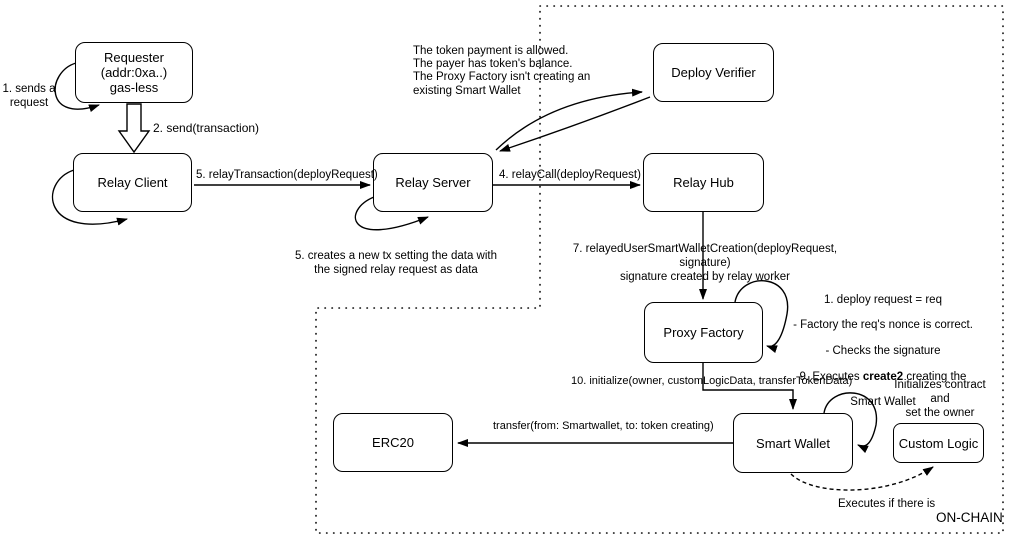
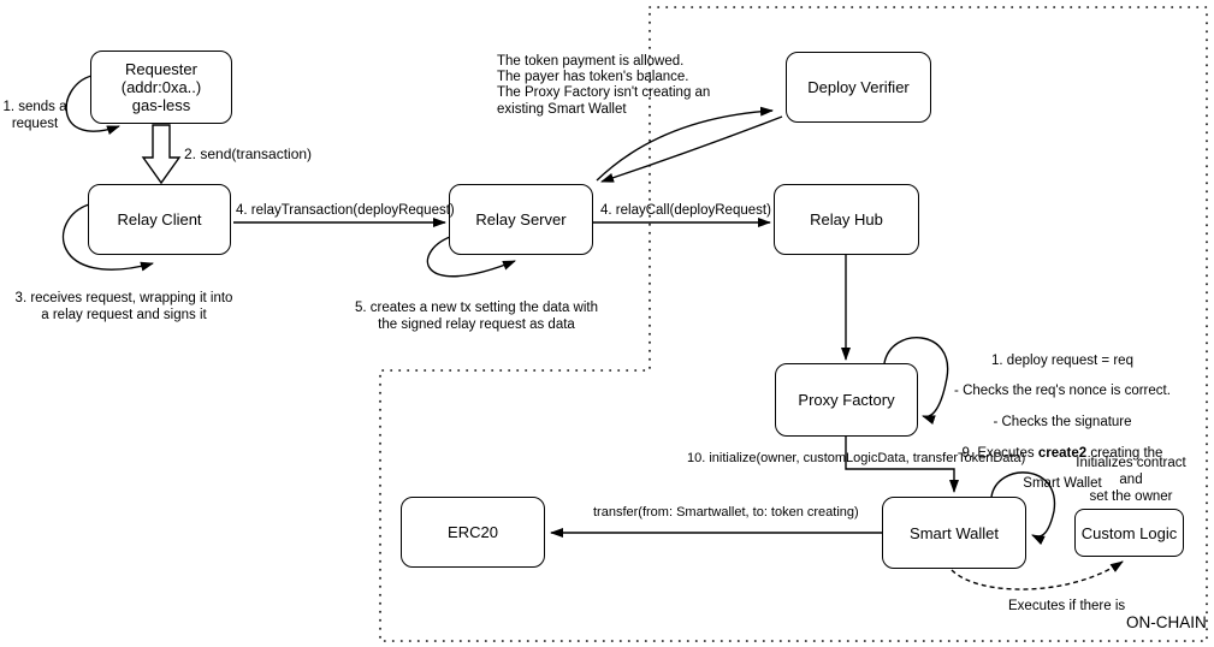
  Requester
  (addr:0xa..)
  gas-less
  Relay Client
  Relay Server
  Deploy Verifier
  Relay Hub
  Proxy Factory
  Smart Wallet
  ERC20
  Custom Logic
  1. sends a
  request
  2. send(transaction)
+ 3. receives request, wrapping it into
+ a relay request and signs it
- 5. relayTransaction(deployRequest)
+ 4. relayTransaction(deployRequest)
  5. creates a new tx setting the data with
  the signed relay request as data
  The token payment is allowed.
  The payer has token's balance.
  The Proxy Factory isn't creating an
  existing Smart Wallet
  4. relayCall(deployRequest)
- 7. relayedUserSmartWalletCreation(deployRequest, signature)
- signature created by relay worker
  1. deploy request = req
- - Factory the req's nonce is correct.
+ - Checks the req's nonce is correct.
  - Checks the signature
  9. Executes create2 creating the
  Smart Wallet
  10. initialize(owner, customLogicData, transferTokenData)
  Initializes contract and
  set the owner
  transfer(from: Smartwallet, to: token creating)
  Executes if there is
  ON-CHAIN
